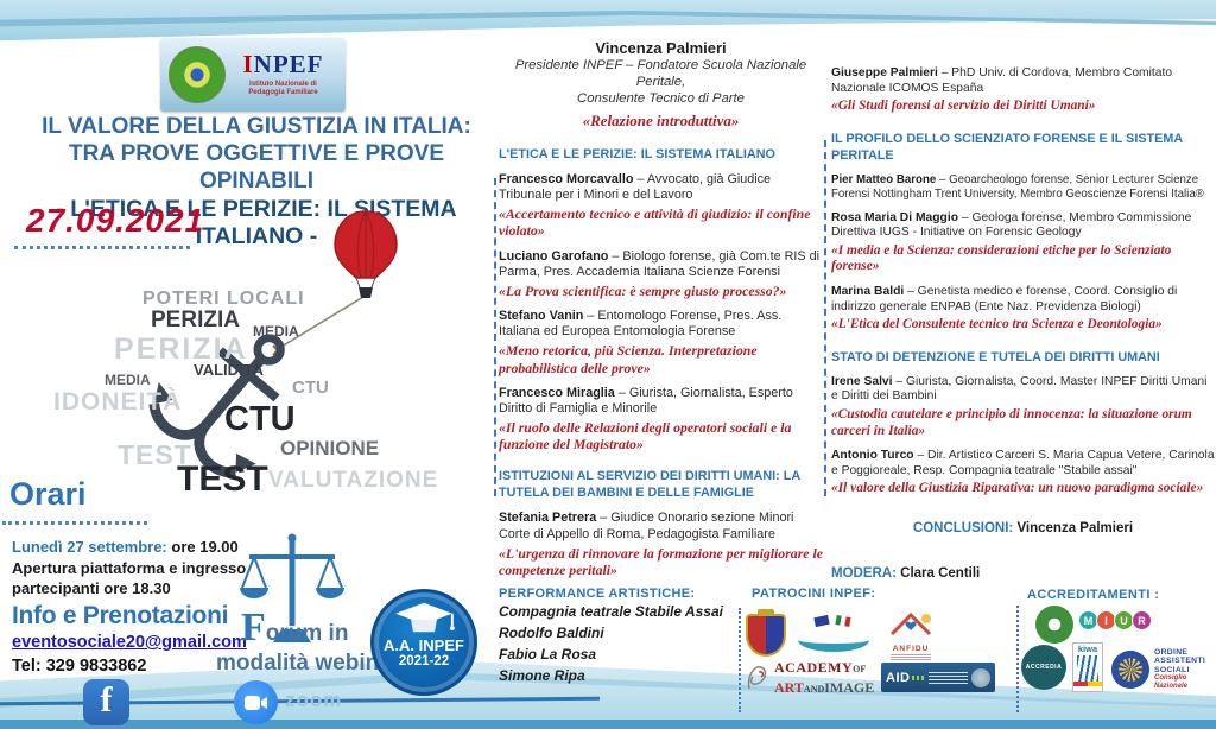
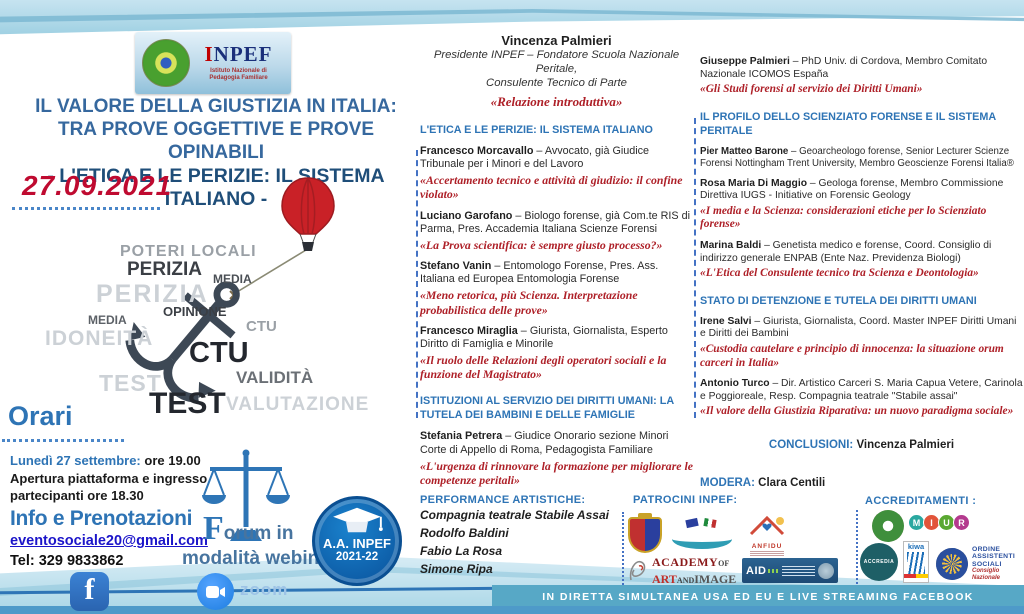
  INPEF
  IL VALORE DELLA GIUSTIZIA IN ITALIA:
  TRA PROVE OGGETTIVE E PROVE OPINABILI
  - L'ETICA E LE PERIZIE: IL SISTEMA ITALIANO -
  27.09.2021
  POTERI LOCALI
  PERIZIA
  MEDIA
  PERIZIA
- VALIDITÀ
+ OPINIONE
  MEDIA
  IDONEITÀ
  CTU
  CTU
- OPINIONE
+ VALIDITÀ
  TEST
  TEST
  VALUTAZIONE
  Orari
  Lunedì 27 settembre: ore 19.00
  Apertura piattaforma e ingresso
  partecipanti ore 18.30
  Info e Prenotazioni
  eventosociale20@gmail.com
  Tel: 329 9833862
  Forum in
  modalità webin
  A.A. INPEF
  2021-22
  Vincenza Palmieri
  Presidente INPEF – Fondatore Scuola Nazionale Peritale,
  Consulente Tecnico di Parte
  «Relazione introduttiva»
  L'ETICA E LE PERIZIE: IL SISTEMA ITALIANO
  Francesco Morcavallo – Avvocato, già Giudice Tribunale per i Minori e del Lavoro
  «Accertamento tecnico e attività di giudizio: il confine violato»
  Luciano Garofano – Biologo forense, già Com.te RIS di Parma, Pres. Accademia Italiana Scienze Forensi
  «La Prova scientifica: è sempre giusto processo?»
  Stefano Vanin – Entomologo Forense, Pres. Ass. Italiana ed Europea Entomologia Forense
  «Meno retorica, più Scienza. Interpretazione probabilistica delle prove»
  Francesco Miraglia – Giurista, Giornalista, Esperto Diritto di Famiglia e Minorile
  «Il ruolo delle Relazioni degli operatori sociali e la funzione del Magistrato»
  ISTITUZIONI AL SERVIZIO DEI DIRITTI UMANI: LA TUTELA DEI BAMBINI E DELLE FAMIGLIE
  Stefania Petrera – Giudice Onorario sezione Minori Corte di Appello di Roma, Pedagogista Familiare
  «L'urgenza di rinnovare la formazione per migliorare le competenze peritali»
  Giuseppe Palmieri – PhD Univ. di Cordova, Membro Comitato Nazionale ICOMOS España
  «Gli Studi forensi al servizio dei Diritti Umani»
  IL PROFILO DELLO SCIENZIATO FORENSE E IL SISTEMA PERITALE
  Pier Matteo Barone – Geoarcheologo forense, Senior Lecturer Scienze Forensi Nottingham Trent University, Membro Geoscienze Forensi Italia®
  Rosa Maria Di Maggio – Geologa forense, Membro Commissione Direttiva IUGS - Initiative on Forensic Geology
  «I media e la Scienza: considerazioni etiche per lo Scienziato forense»
  Marina Baldi – Genetista medico e forense, Coord. Consiglio di indirizzo generale ENPAB (Ente Naz. Previdenza Biologi)
  «L'Etica del Consulente tecnico tra Scienza e Deontologia»
  STATO DI DETENZIONE E TUTELA DEI DIRITTI UMANI
  Irene Salvi – Giurista, Giornalista, Coord. Master INPEF Diritti Umani e Diritti dei Bambini
  «Custodia cautelare e principio di innocenza: la situazione orum carceri in Italia»
  Antonio Turco – Dir. Artistico Carceri S. Maria Capua Vetere, Carinola e Poggioreale, Resp. Compagnia teatrale "Stabile assai"
  «Il valore della Giustizia Riparativa: un nuovo paradigma sociale»
  CONCLUSIONI: Vincenza Palmieri
  MODERA: Clara Centili
  PERFORMANCE ARTISTICHE:
  Compagnia teatrale Stabile Assai
  Rodolfo Baldini
  Fabio La Rosa
  Simone Ripa
  PATROCINI INPEF:
  ACADEMYOF
  ARTANDIMAGE
  AID
  ACCREDITAMENTI :
  ★
  M
  I
  U
  R
  kiwa
+ IN DIRETTA SIMULTANEA USA ED EU E LIVE STREAMING FACEBOOK
  f
  zoom
